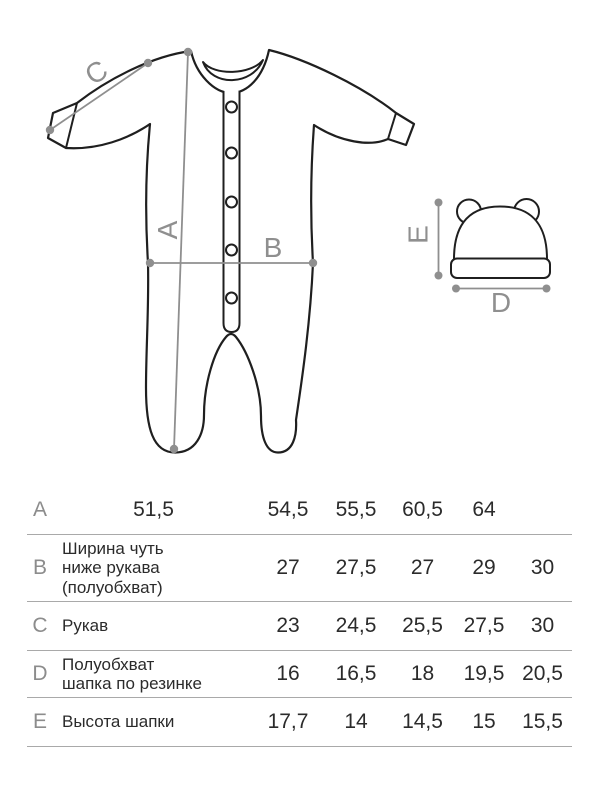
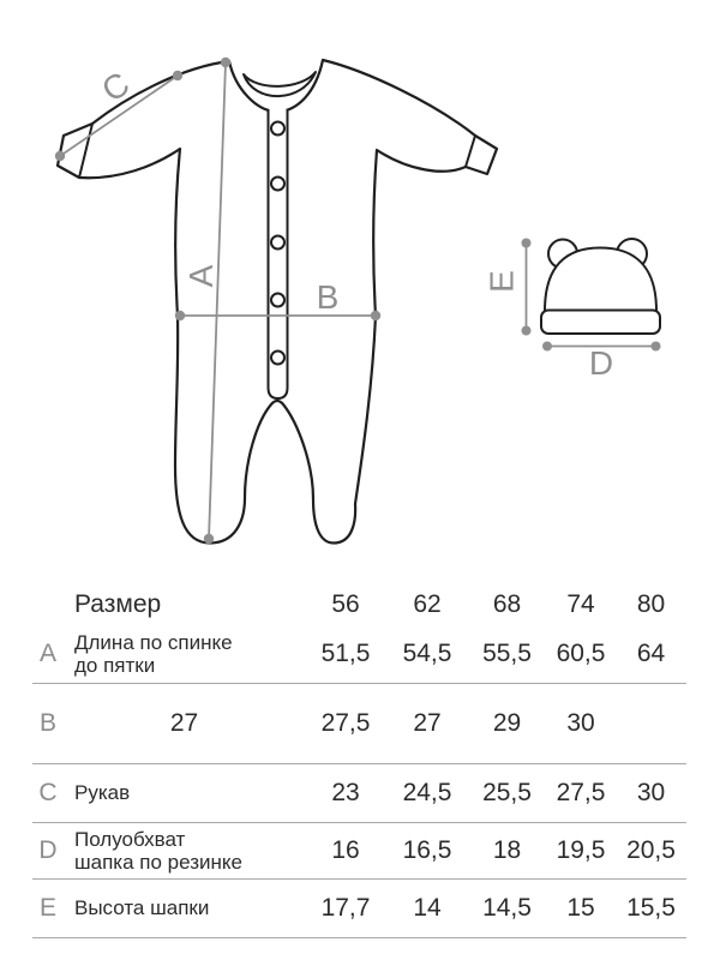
  B
  D
+ Размер
+ 56
+ 62
+ 68
+ 74
+ 80
  A
+ Длина по спинке
+ до пятки
  51,5
  54,5
  55,5
  60,5
  64
  B
- Ширина чуть
- ниже рукава
- (полуобхват)
  27
  27,5
  27
  29
  30
  C
  Рукав
  23
  24,5
  25,5
  27,5
  30
  D
  Полуобхват
  шапка по резинке
  16
  16,5
  18
  19,5
  20,5
  E
  Высота шапки
  17,7
  14
  14,5
  15
  15,5
